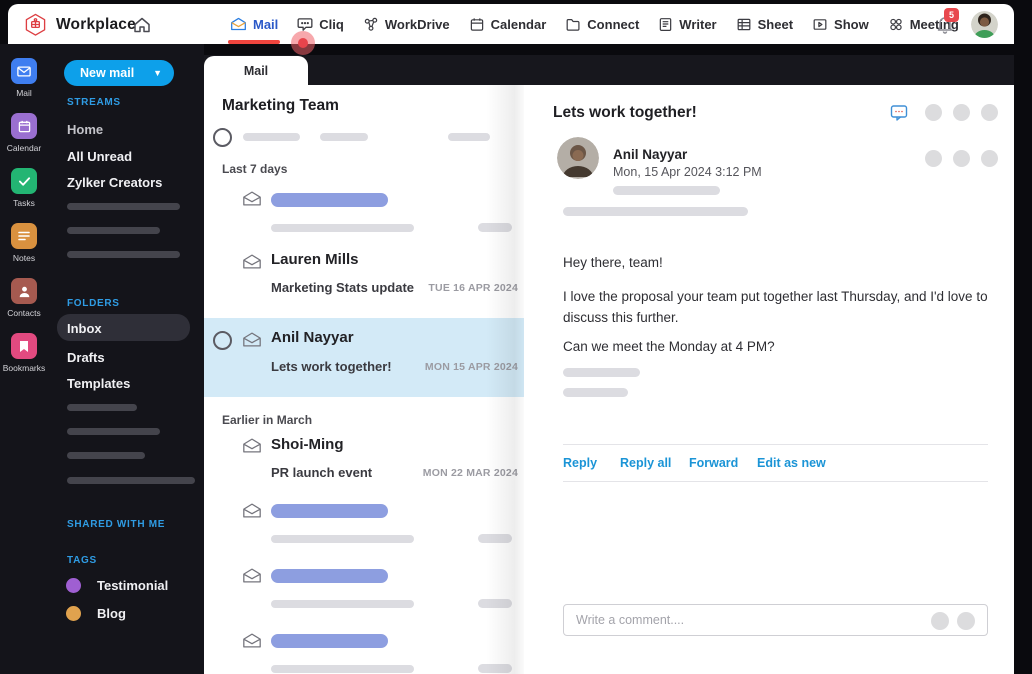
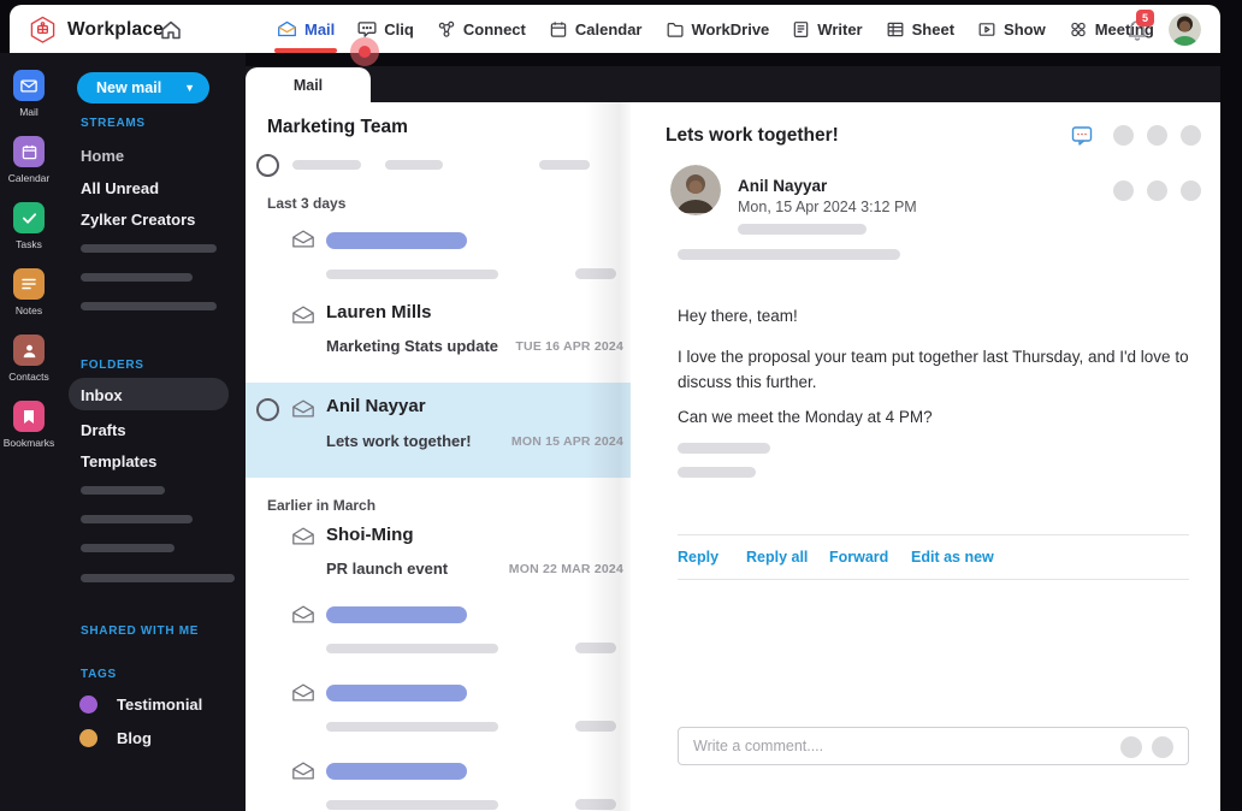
  Workplace
  Mail
  Cliq
- WorkDrive
+ Connect
  Calendar
- Connect
+ WorkDrive
  Writer
  Sheet
  Show
  Meeting
  5
  Mail
  Calendar
  Tasks
  Notes
  Contacts
  Bookmarks
  New mail
  ▼
  STREAMS
  Home
  All Unread
  Zylker Creators
  FOLDERS
  Inbox
  Drafts
  Templates
  SHARED WITH ME
  TAGS
  Testimonial
  Blog
  Mail
  Marketing Team
- Last 7 days
+ Last 3 days
  Lauren Mills
  Marketing Stats update
  Anil Nayyar
  Lets work together!
  Earlier in March
  Shoi-Ming
  PR launch event
  Lets work together!
  Anil Nayyar
  Mon, 15 Apr 2024 3:12 PM
  Hey there, team!
  I love the proposal your team put together last Thursday, and I'd love to discuss this further.
  Can we meet the Monday at 4 PM?
  Reply
  Reply all
  Forward
  Edit as new
  Write a comment....
